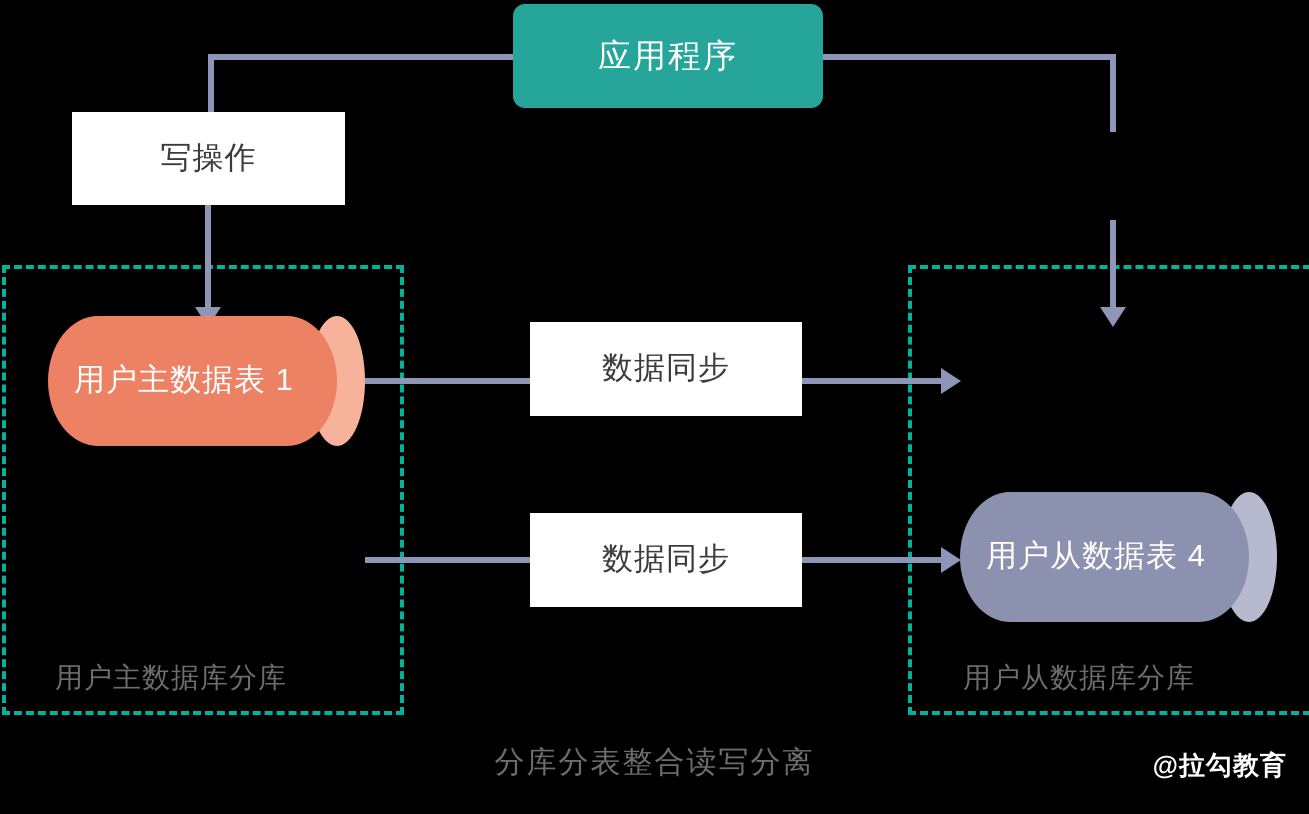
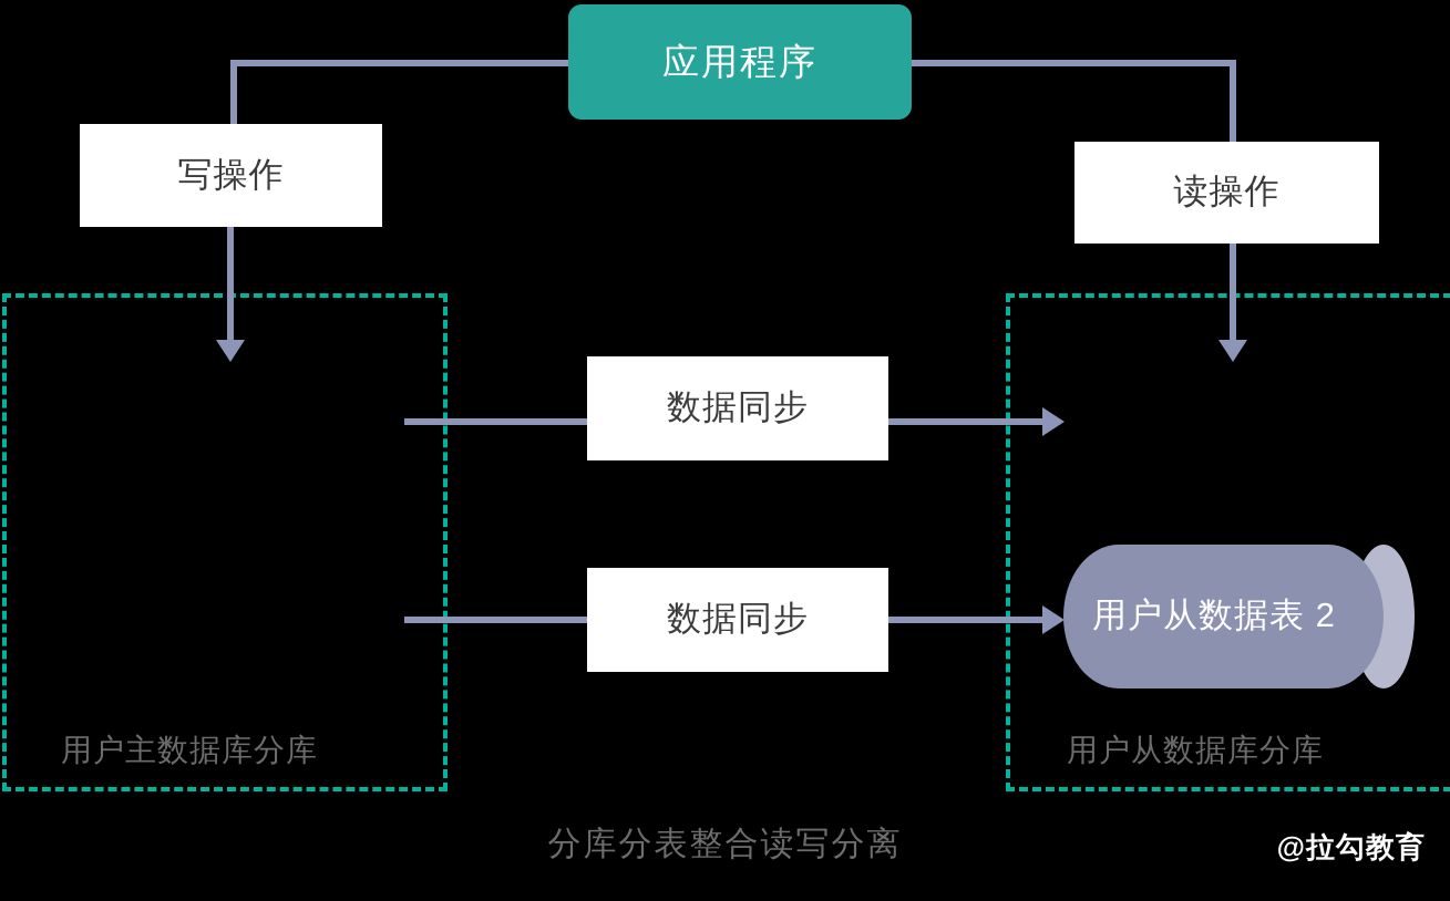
  应用程序
  写操作
+ 读操作
  数据同步
  数据同步
- 用户主数据表 1
- 用户从数据表 4
+ 用户从数据表 2
  用户主数据库分库
  用户从数据库分库
  分库分表整合读写分离
  @拉勾教育
